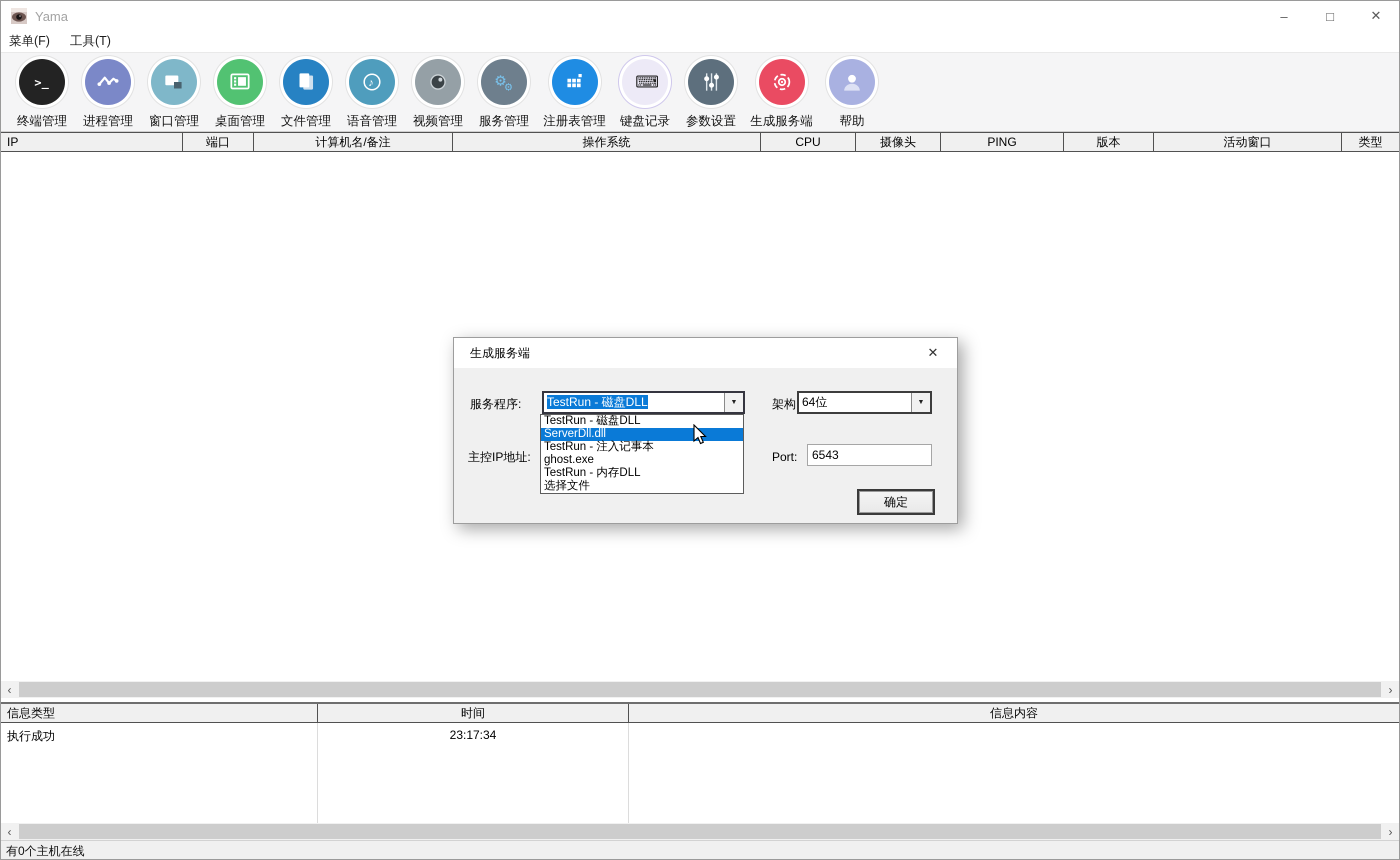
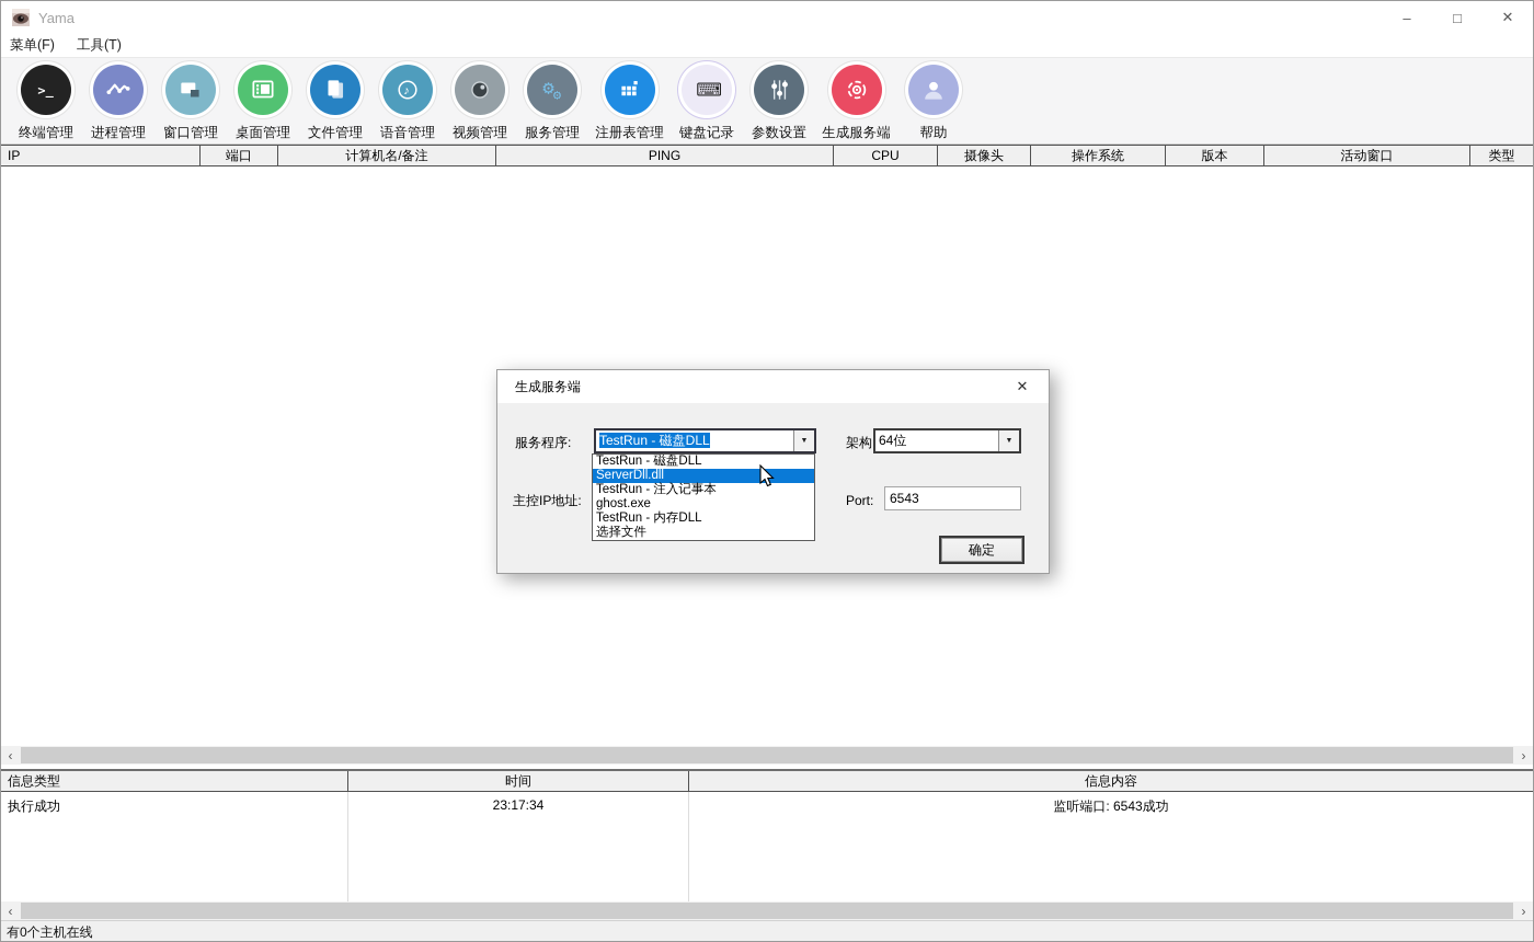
  Yama
  –
  □
  ✕
  菜单(F)
  工具(T)
  >_
  终端管理
  进程管理
  窗口管理
  桌面管理
  文件管理
  ♪
  语音管理
  视频管理
  ⚙
  ⚙
  服务管理
  注册表管理
  ⌨
  键盘记录
  参数设置
  生成服务端
  帮助
  IP
  端口
  计算机名/备注
- 操作系统
+ PING
  CPU
  摄像头
- PING
+ 操作系统
  版本
  活动窗口
  类型
  ‹
  ›
  信息类型
  时间
  信息内容
  执行成功
  23:17:34
+ 监听端口: 6543成功
  ‹
  ›
  有0个主机在线
  生成服务端
  ✕
  服务程序:
  TestRun - 磁盘DLL
  64位
  主控IP地址:
  Port:
  6543
  TestRun - 磁盘DLL
  ServerDll.dll
  TestRun - 注入记事本
  ghost.exe
  TestRun - 内存DLL
  选择文件
  确定
